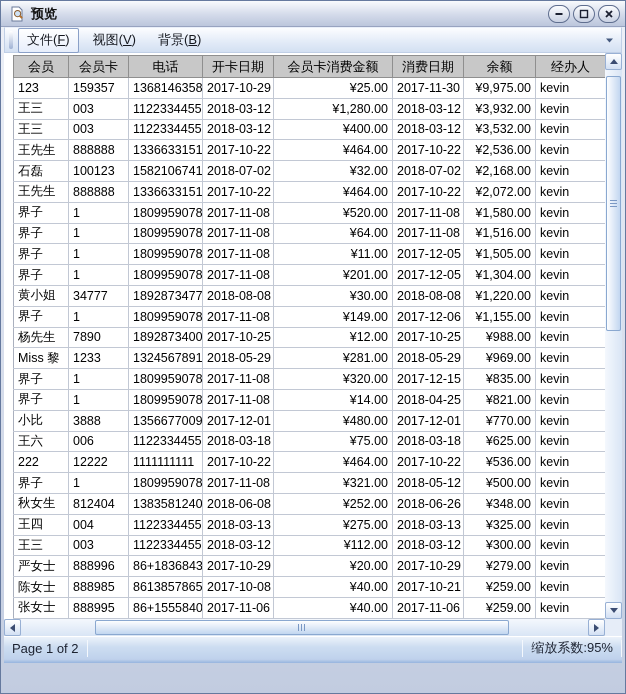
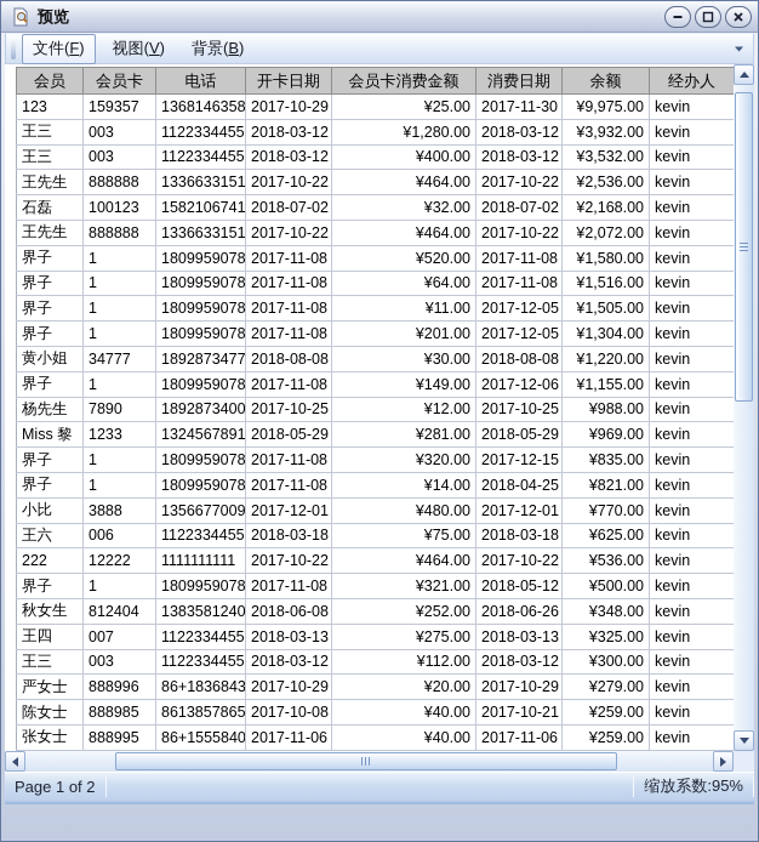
  预览
  文件(F)
  视图(V)
  背景(B)
  会员	会员卡	电话	开卡日期	会员卡消费金额	消费日期	余额	经办人
  123	159357	1368146358	2017-10-29	¥25.00	2017-11-30	¥9,975.00	kevin
  王三	003	1122334455	2018-03-12	¥1,280.00	2018-03-12	¥3,932.00	kevin
  王三	003	1122334455	2018-03-12	¥400.00	2018-03-12	¥3,532.00	kevin
  王先生	888888	1336633151	2017-10-22	¥464.00	2017-10-22	¥2,536.00	kevin
  石磊	100123	1582106741	2018-07-02	¥32.00	2018-07-02	¥2,168.00	kevin
  王先生	888888	1336633151	2017-10-22	¥464.00	2017-10-22	¥2,072.00	kevin
  界子	1	1809959078	2017-11-08	¥520.00	2017-11-08	¥1,580.00	kevin
  界子	1	1809959078	2017-11-08	¥64.00	2017-11-08	¥1,516.00	kevin
  界子	1	1809959078	2017-11-08	¥11.00	2017-12-05	¥1,505.00	kevin
  界子	1	1809959078	2017-11-08	¥201.00	2017-12-05	¥1,304.00	kevin
  黄小姐	34777	1892873477	2018-08-08	¥30.00	2018-08-08	¥1,220.00	kevin
  界子	1	1809959078	2017-11-08	¥149.00	2017-12-06	¥1,155.00	kevin
  杨先生	7890	1892873400	2017-10-25	¥12.00	2017-10-25	¥988.00	kevin
  Miss 黎	1233	1324567891	2018-05-29	¥281.00	2018-05-29	¥969.00	kevin
  界子	1	1809959078	2017-11-08	¥320.00	2017-12-15	¥835.00	kevin
  界子	1	1809959078	2017-11-08	¥14.00	2018-04-25	¥821.00	kevin
  小比	3888	1356677009	2017-12-01	¥480.00	2017-12-01	¥770.00	kevin
  王六	006	1122334455	2018-03-18	¥75.00	2018-03-18	¥625.00	kevin
  222	12222	1111111111	2017-10-22	¥464.00	2017-10-22	¥536.00	kevin
  界子	1	1809959078	2017-11-08	¥321.00	2018-05-12	¥500.00	kevin
  秋女生	812404	1383581240	2018-06-08	¥252.00	2018-06-26	¥348.00	kevin
- 王四	004	1122334455	2018-03-13	¥275.00	2018-03-13	¥325.00	kevin
+ 王四	007	1122334455	2018-03-13	¥275.00	2018-03-13	¥325.00	kevin
  王三	003	1122334455	2018-03-12	¥112.00	2018-03-12	¥300.00	kevin
  严女士	888996	86+1836843	2017-10-29	¥20.00	2017-10-29	¥279.00	kevin
  陈女士	888985	8613857865	2017-10-08	¥40.00	2017-10-21	¥259.00	kevin
  张女士	888995	86+1555840	2017-11-06	¥40.00	2017-11-06	¥259.00	kevin
  Page 1 of 2
  缩放系数:95%
